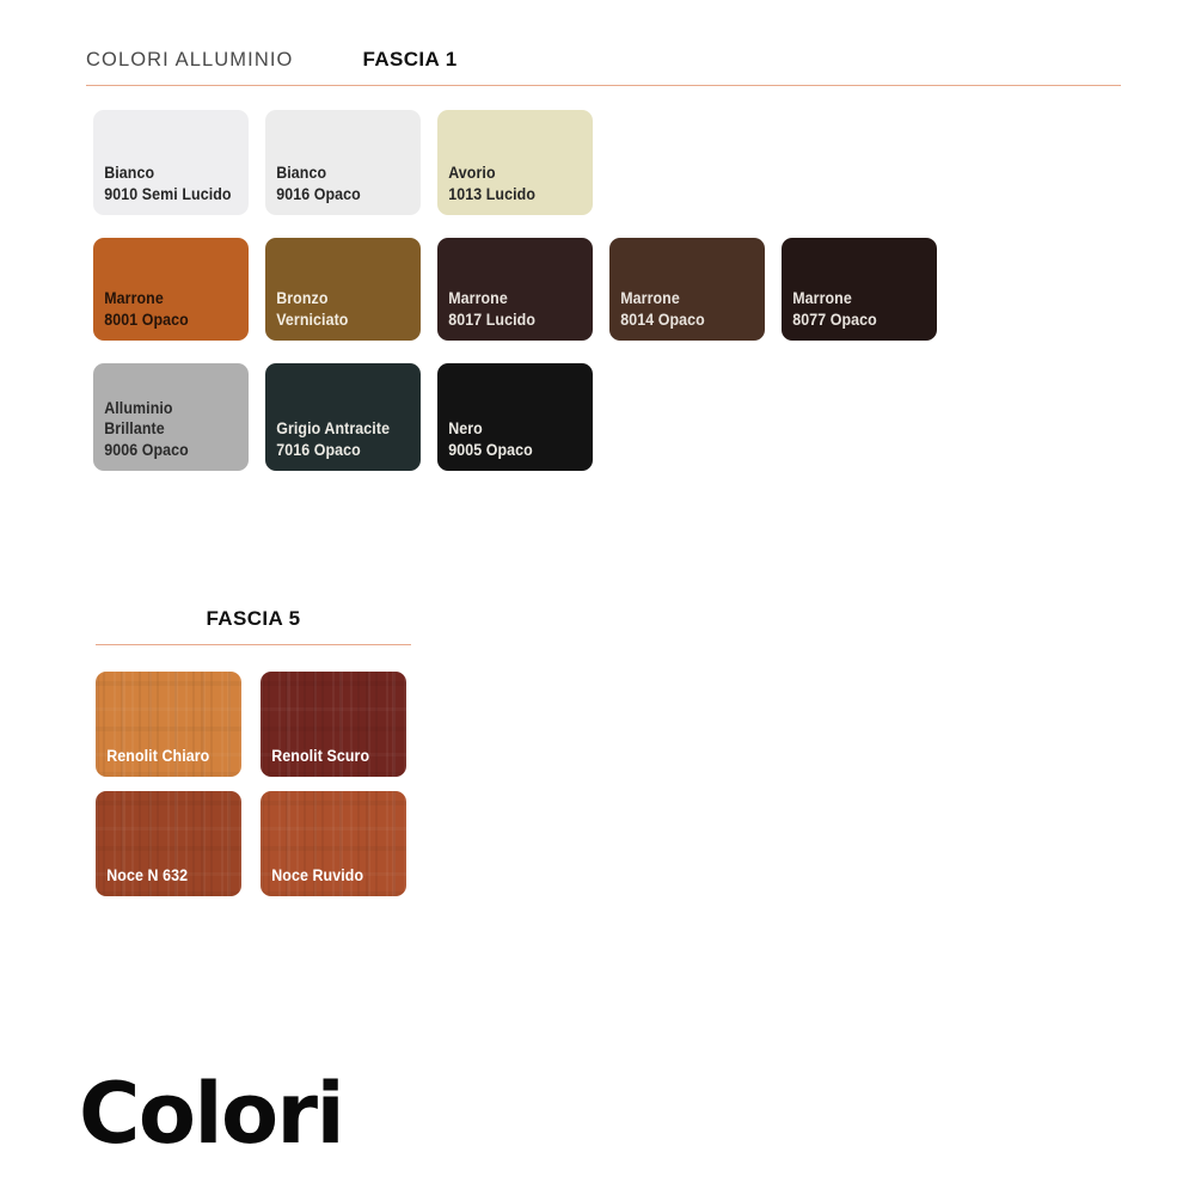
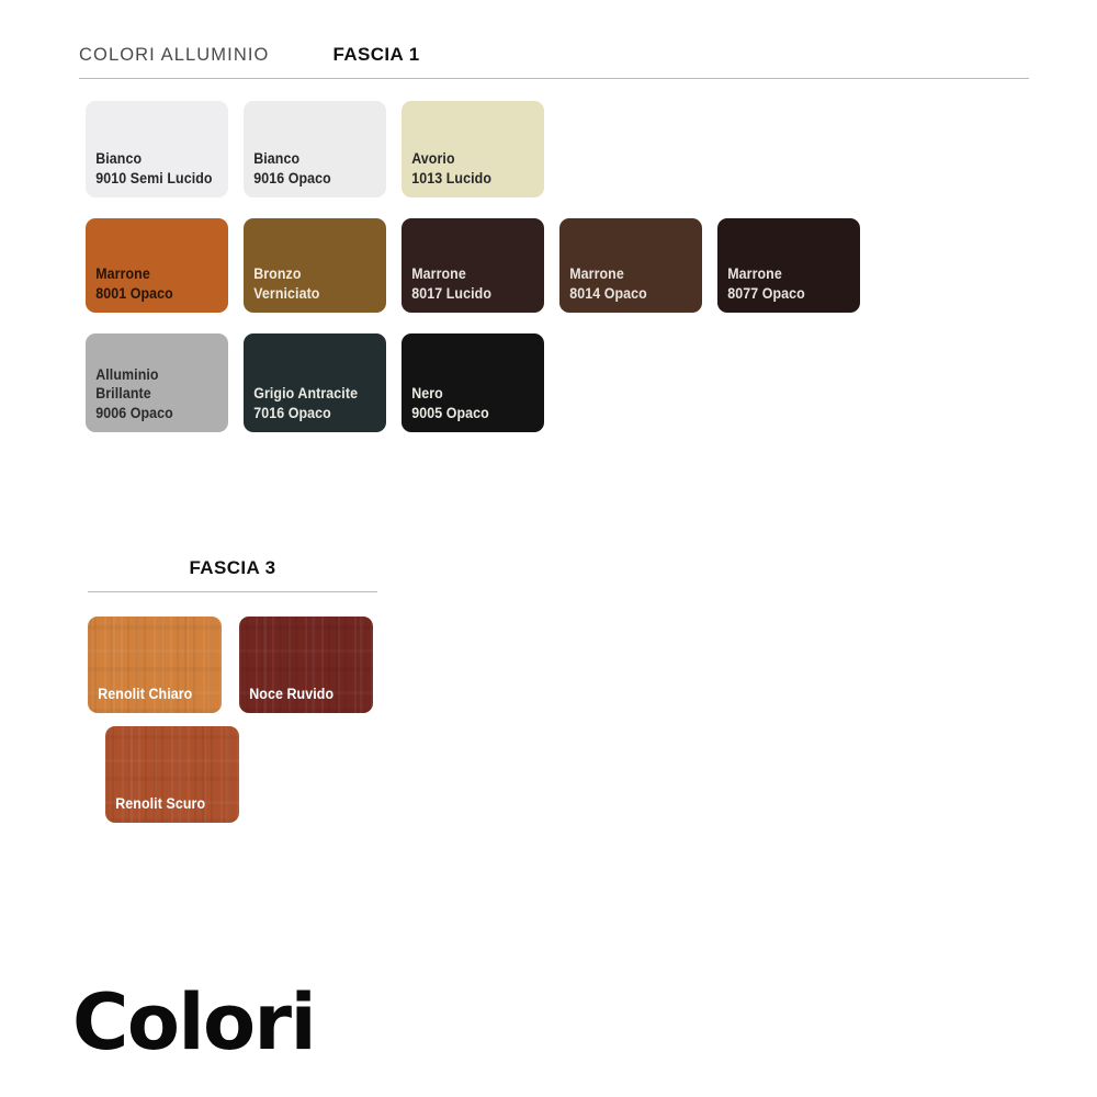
  COLORI ALLUMINIO
  FASCIA 1
  Bianco
  9010 Semi Lucido
  Bianco
  9016 Opaco
  Avorio
  1013 Lucido
  Marrone
  8001 Opaco
  Bronzo
  Verniciato
  Marrone
  8017 Lucido
  Marrone
  8014 Opaco
  Marrone
  8077 Opaco
  Alluminio
  Brillante
  9006 Opaco
  Grigio Antracite
  7016 Opaco
  Nero
  9005 Opaco
- FASCIA 5
+ FASCIA 3
  Renolit Chiaro
- Renolit Scuro
+ Noce Ruvido
- Noce N 632
- Noce Ruvido
+ Renolit Scuro
  Colori
